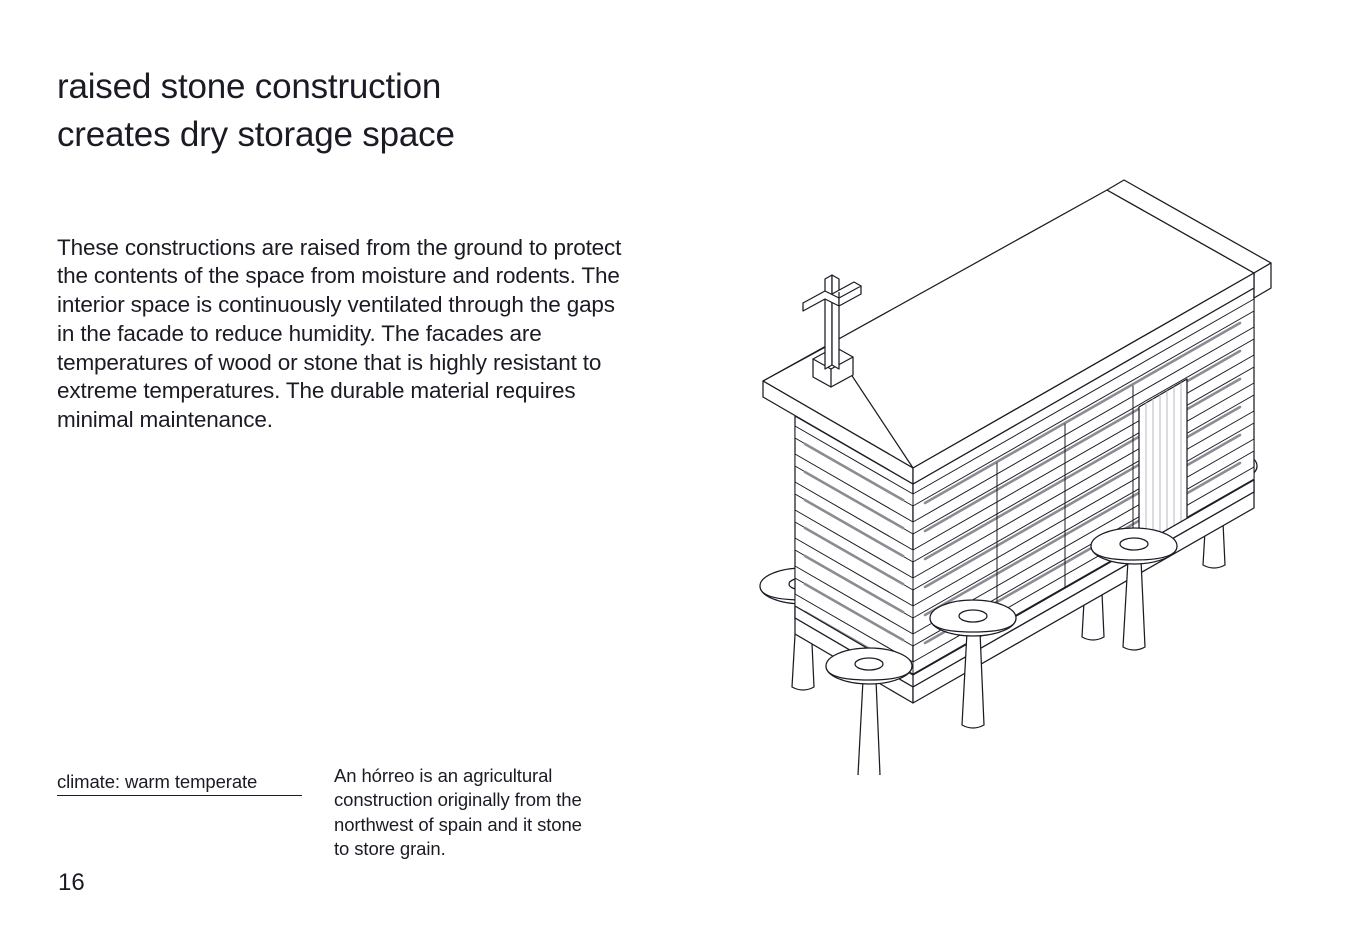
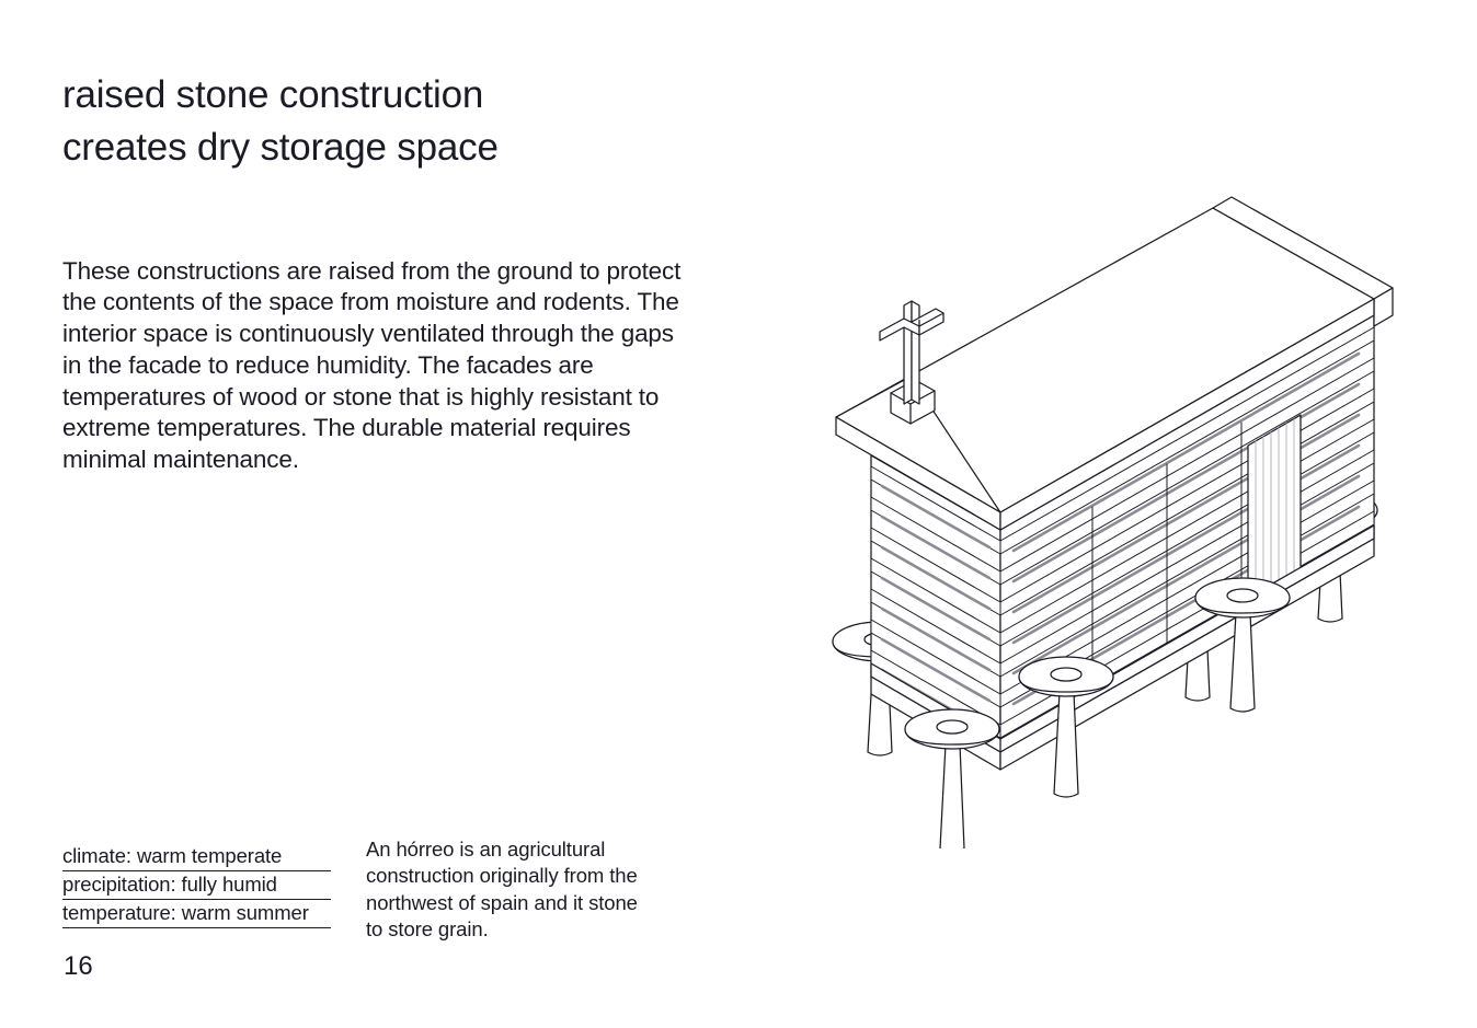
  raised stone construction
  creates dry storage space
  These constructions are raised from the ground to protect the contents of the space from moisture and rodents. The interior space is continuously ventilated through the gaps in the facade to reduce humidity. The facades are temperatures of wood or stone that is highly resistant to extreme temperatures. The durable material requires minimal maintenance.
  climate: warm temperate
+ precipitation: fully humid
+ temperature: warm summer
  An hórreo is an agricultural construction originally from the northwest of spain and it stone to store grain.
  16
